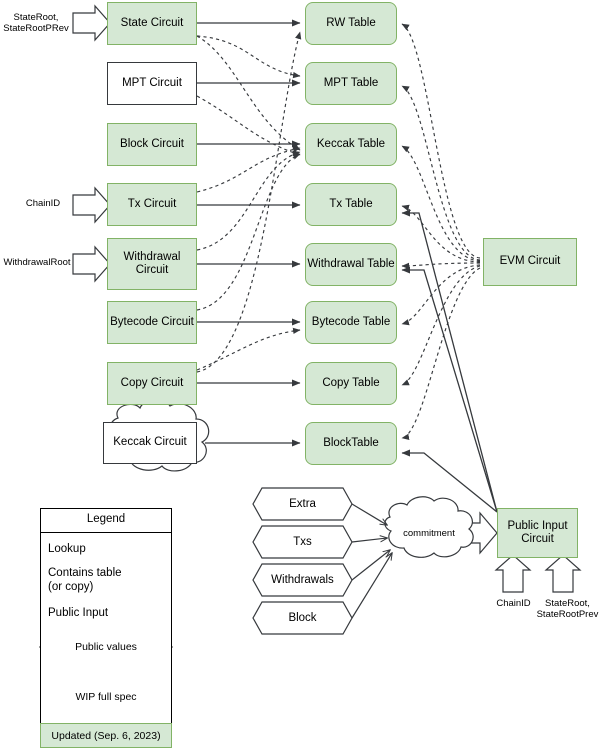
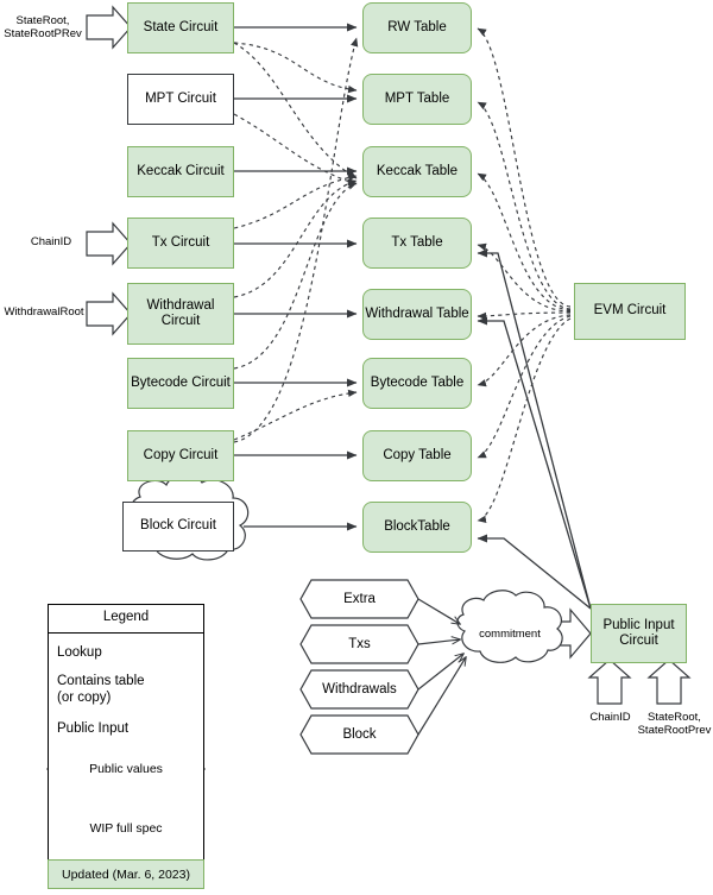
  State Circuit
  MPT Circuit
- Block Circuit
+ Keccak Circuit
  Tx Circuit
  Withdrawal Circuit
  Bytecode Circuit
  Copy Circuit
- Keccak Circuit
+ Block Circuit
  RW Table
  MPT Table
  Keccak Table
  Tx Table
  Withdrawal Table
  Bytecode Table
  Copy Table
  BlockTable
  EVM Circuit
  Public Input
  Circuit
  StateRoot,
  StateRootPRev
  ChainID
  WithdrawalRoot
  ChainID
  StateRoot,
  StateRootPrev
  Extra
  Txs
  Withdrawals
  Block
  commitment
  Legend
  Lookup
  Contains table
  (or copy)
  Public Input
  Public values
  WIP full spec
- Updated (Sep. 6, 2023)
+ Updated (Mar. 6, 2023)
